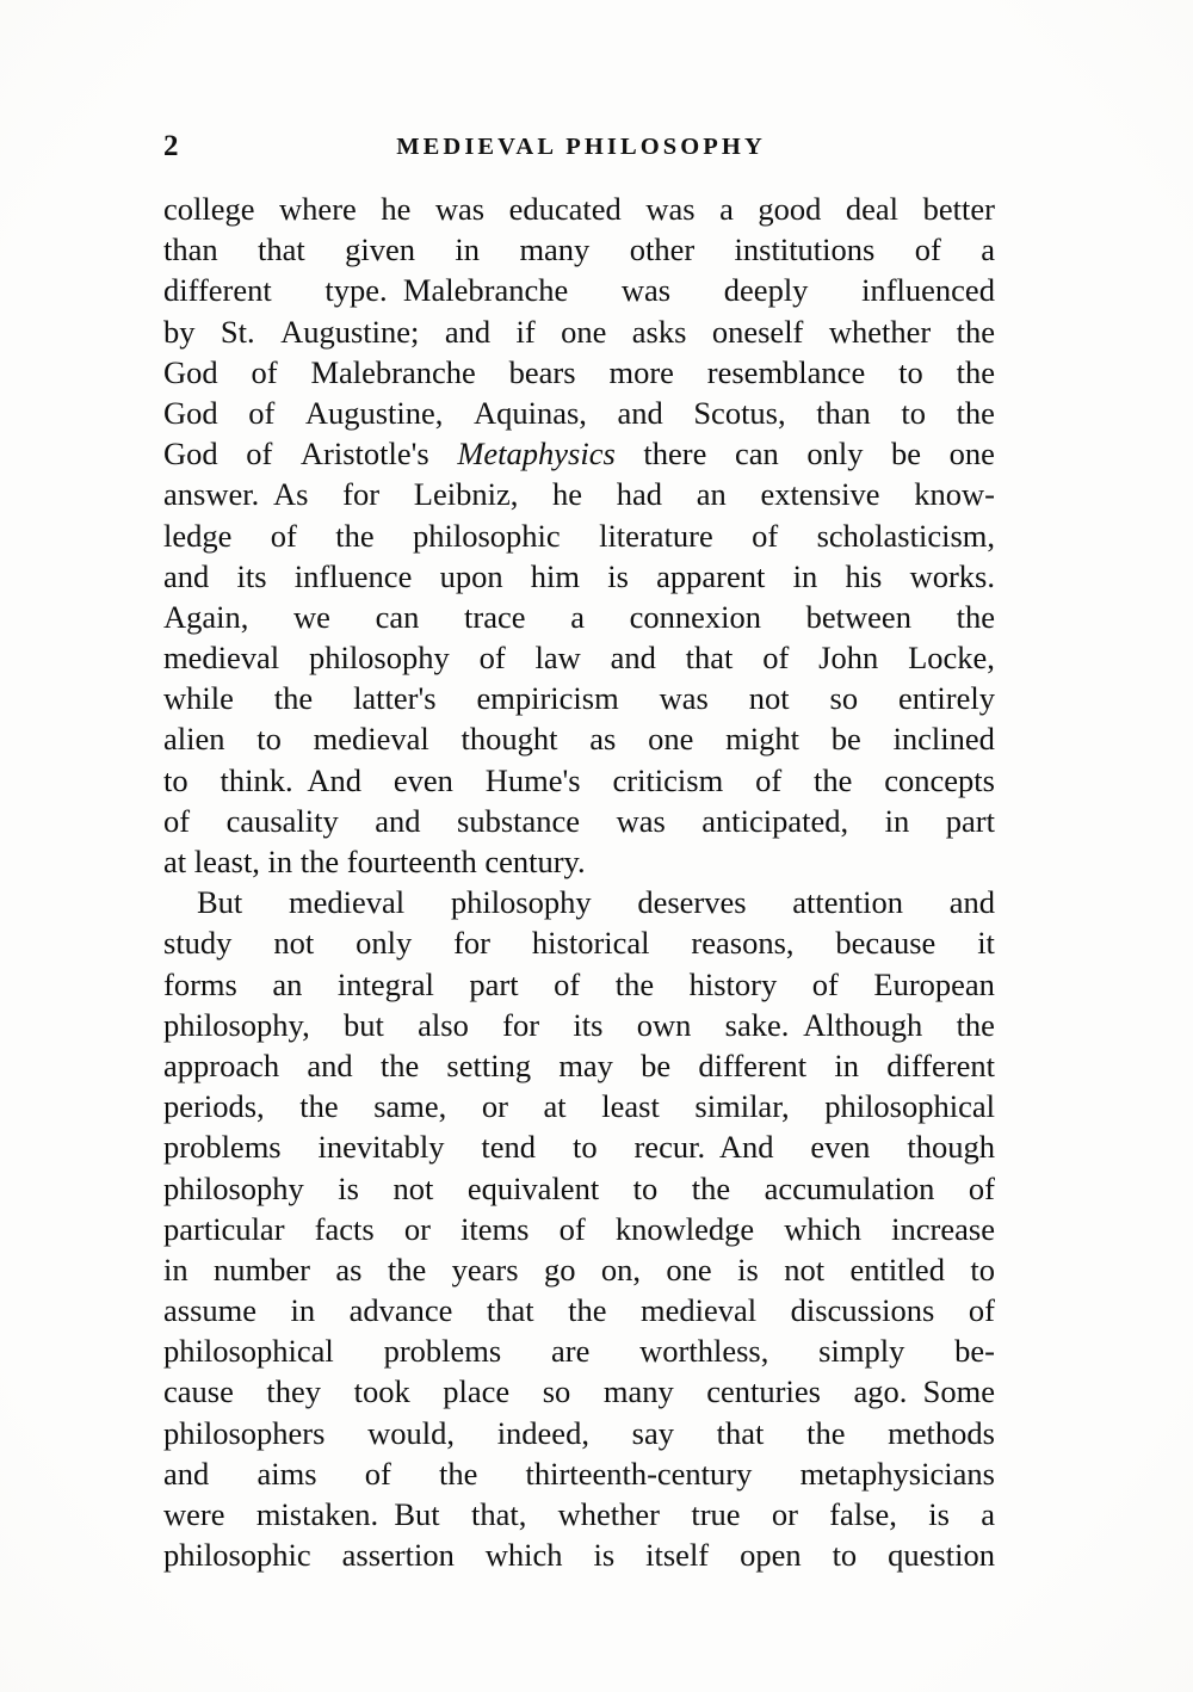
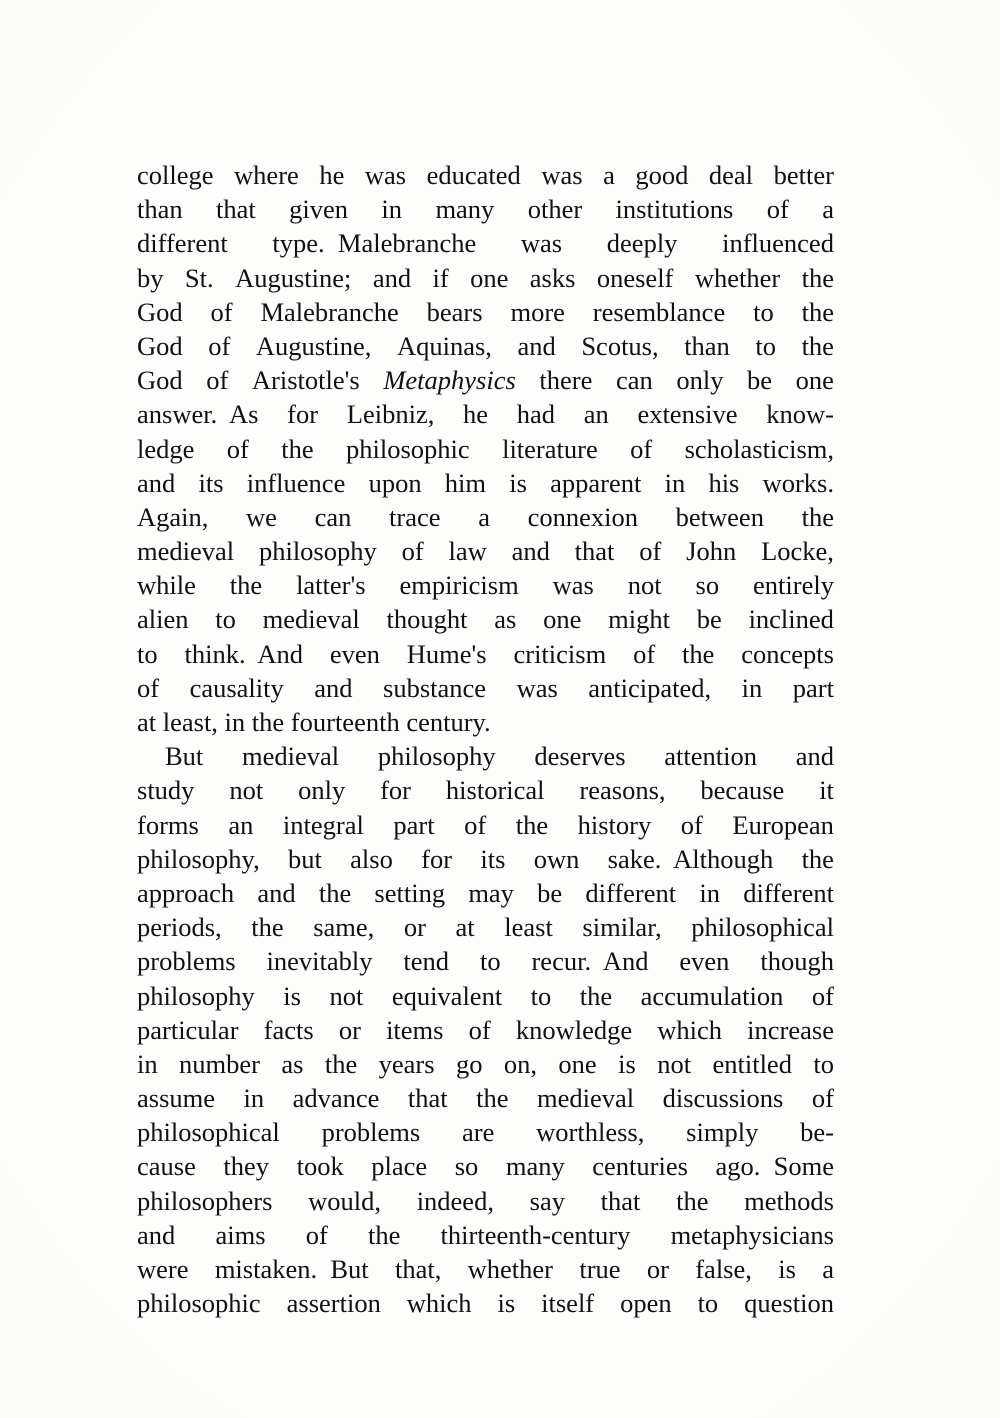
- 2
- MEDIEVAL PHILOSOPHY
  college
  where
  he
  was
  educated
  was
  a
  good
  deal
  better
  than
  that
  given
  in
  many
  other
  institutions
  of
  a
  different
  type. Malebranche
  was
  deeply
  influenced
  by
  St.
  Augustine;
  and
  if
  one
  asks
  oneself
  whether
  the
  God
  of
  Malebranche
  bears
  more
  resemblance
  to
  the
  God
  of
  Augustine,
  Aquinas,
  and
  Scotus,
  than
  to
  the
  God
  of
  Aristotle's
  Metaphysics
  there
  can
  only
  be
  one
  answer. As
  for
  Leibniz,
  he
  had
  an
  extensive
  know-
  ledge
  of
  the
  philosophic
  literature
  of
  scholasticism,
  and
  its
  influence
  upon
  him
  is
  apparent
  in
  his
  works.
  Again,
  we
  can
  trace
  a
  connexion
  between
  the
  medieval
  philosophy
  of
  law
  and
  that
  of
  John
  Locke,
  while
  the
  latter's
  empiricism
  was
  not
  so
  entirely
  alien
  to
  medieval
  thought
  as
  one
  might
  be
  inclined
  to
  think. And
  even
  Hume's
  criticism
  of
  the
  concepts
  of
  causality
  and
  substance
  was
  anticipated,
  in
  part
  at least, in the fourteenth century.
  But
  medieval
  philosophy
  deserves
  attention
  and
  study
  not
  only
  for
  historical
  reasons,
  because
  it
  forms
  an
  integral
  part
  of
  the
  history
  of
  European
  philosophy,
  but
  also
  for
  its
  own
  sake. Although
  the
  approach
  and
  the
  setting
  may
  be
  different
  in
  different
  periods,
  the
  same,
  or
  at
  least
  similar,
  philosophical
  problems
  inevitably
  tend
  to
  recur. And
  even
  though
  philosophy
  is
  not
  equivalent
  to
  the
  accumulation
  of
  particular
  facts
  or
  items
  of
  knowledge
  which
  increase
  in
  number
  as
  the
  years
  go
  on,
  one
  is
  not
  entitled
  to
  assume
  in
  advance
  that
  the
  medieval
  discussions
  of
  philosophical
  problems
  are
  worthless,
  simply
  be-
  cause
  they
  took
  place
  so
  many
  centuries
  ago. Some
  philosophers
  would,
  indeed,
  say
  that
  the
  methods
  and
  aims
  of
  the
  thirteenth-century
  metaphysicians
  were
  mistaken. But
  that,
  whether
  true
  or
  false,
  is
  a
  philosophic
  assertion
  which
  is
  itself
  open
  to
  question
